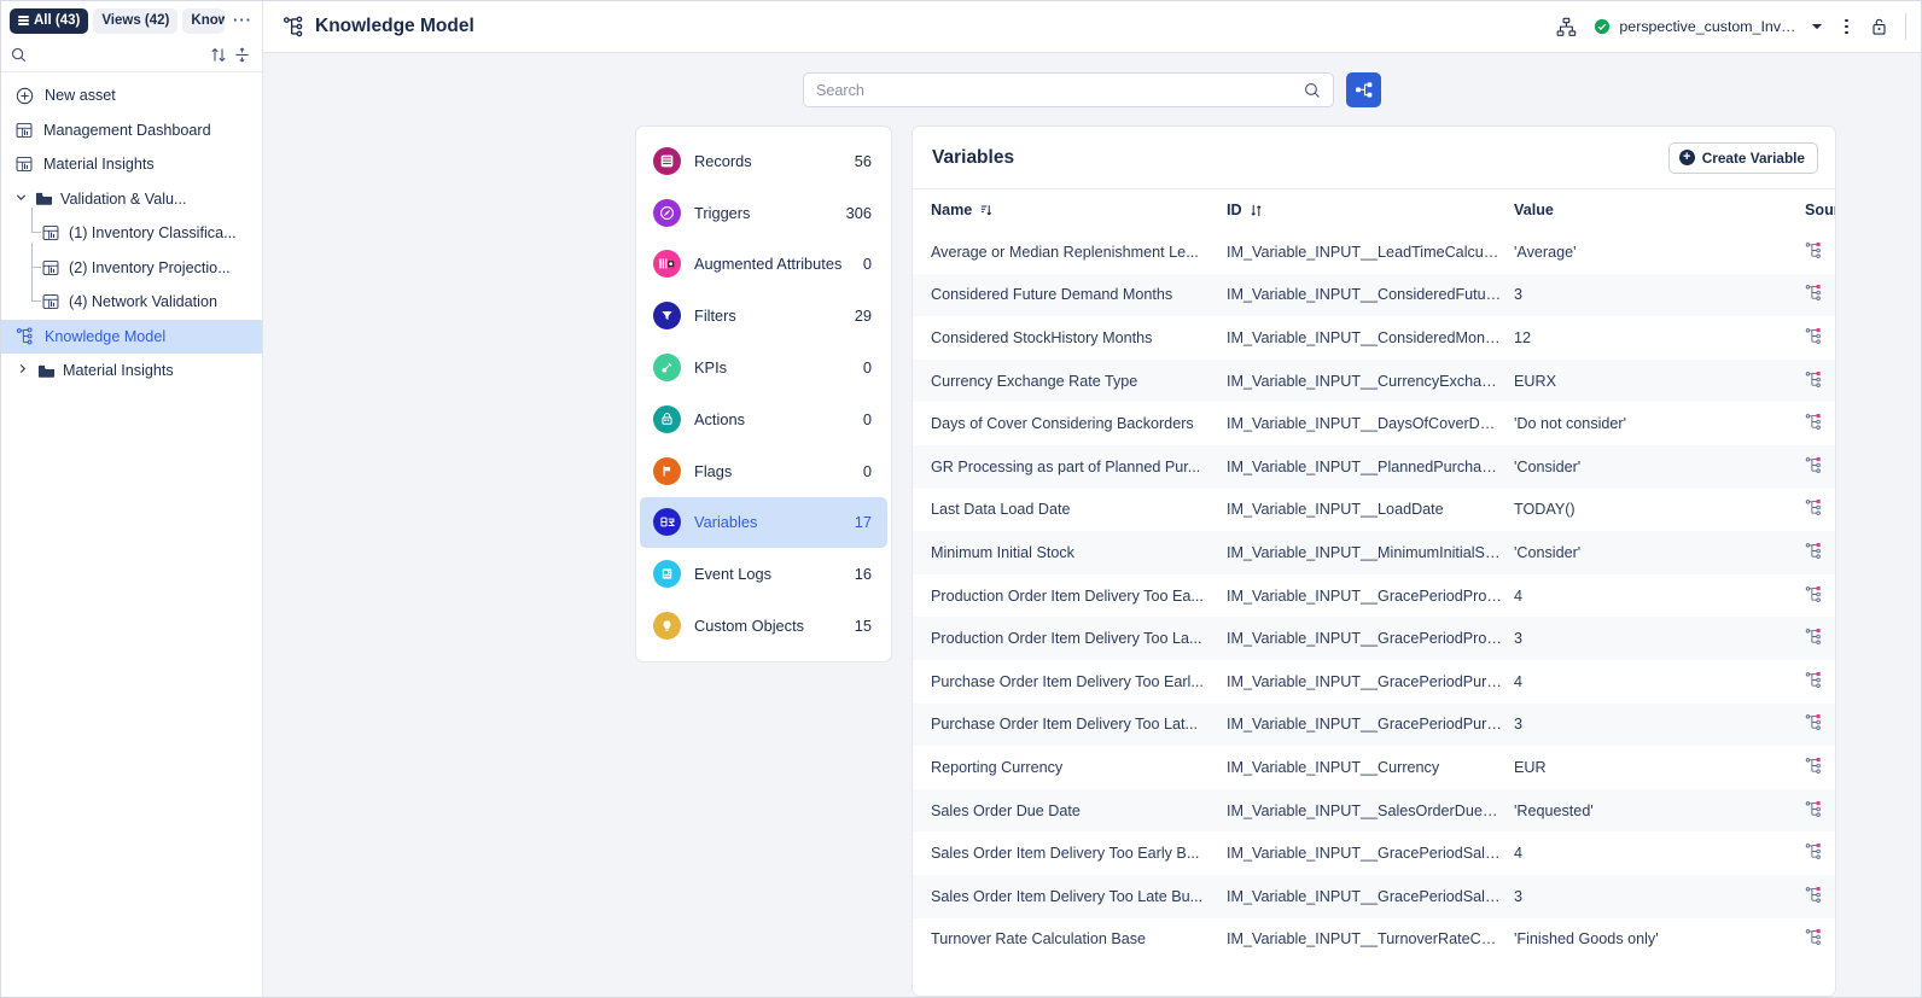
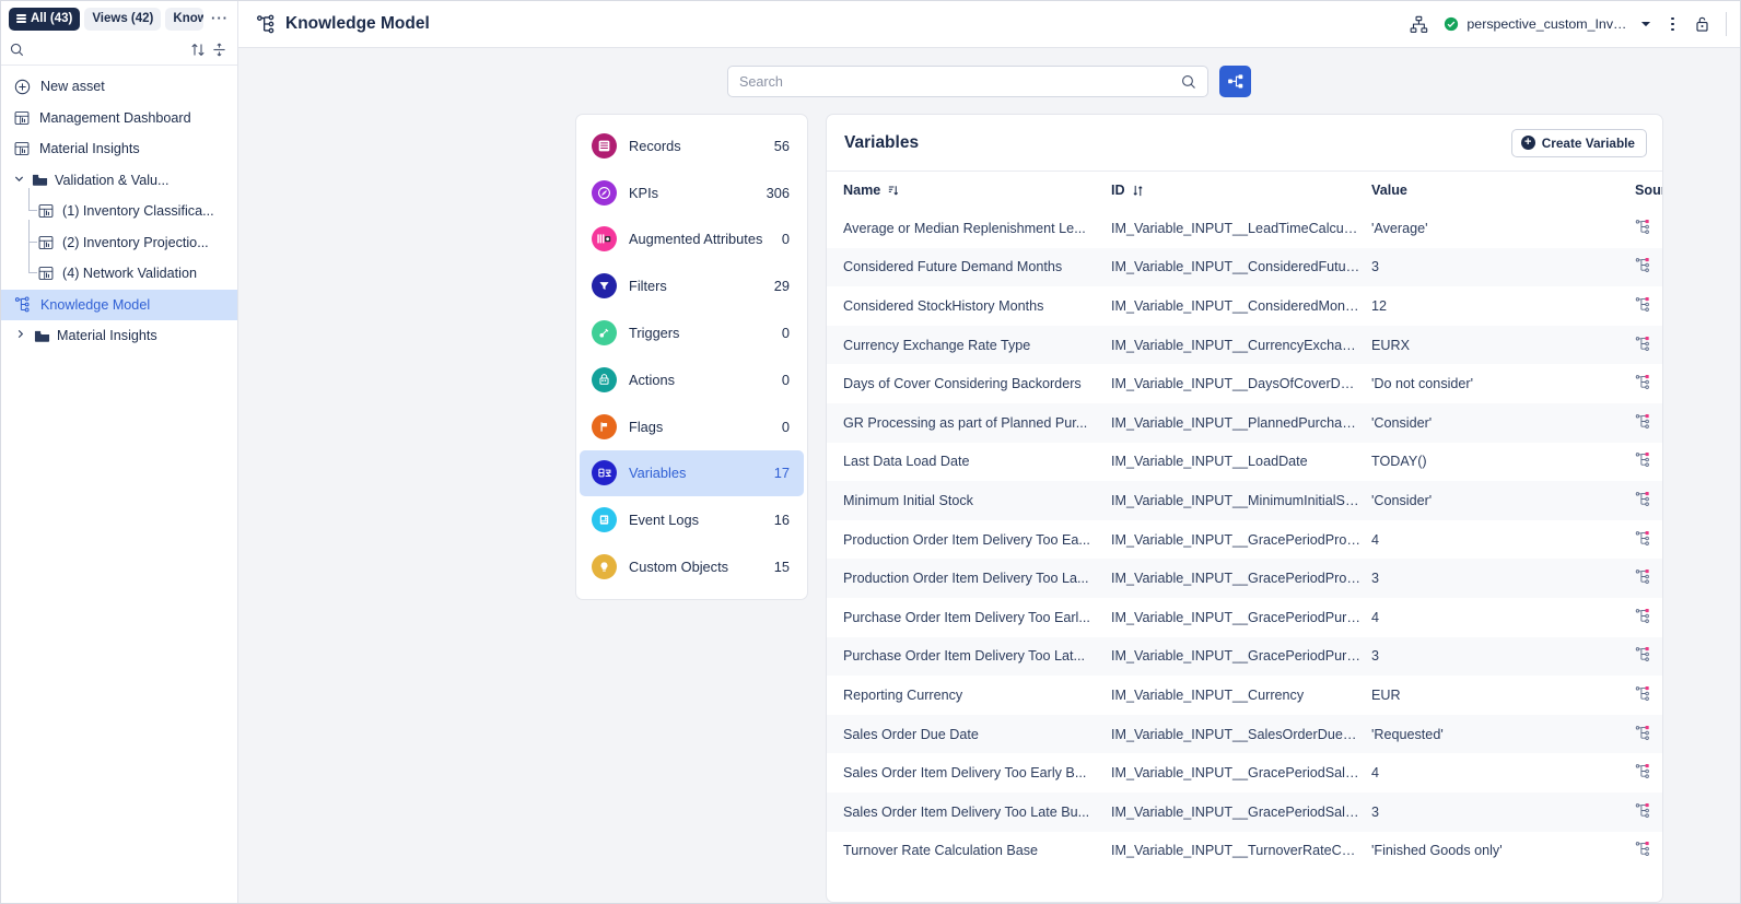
  All (43)
  Views (42)
  ···
  New asset
  Management Dashboard
  Material Insights
  Validation & Valu...
  (1) Inventory Classifica...
  (2) Inventory Projectio...
  (4) Network Validation
  Knowledge Model
  Material Insights
  Knowledge Model
  perspective_custom_Inven.
  Search
  Records
  56
- Triggers
+ KPIs
  306
  Augmented Attributes
  0
  Filters
  29
- KPIs
+ Triggers
  0
  Actions
  0
  Flags
  0
  Variables
  17
  Event Logs
  16
  Custom Objects
  15
  Variables
  +
  Create Variable
  Name
  ID
  Value
  Average or Median Replenishment Le...
  IM_Variable_INPUT__LeadTimeCalculat...
  'Average'
  Considered Future Demand Months
  IM_Variable_INPUT__ConsideredFuture...
  3
  Considered StockHistory Months
  IM_Variable_INPUT__ConsideredMonths
  12
  Currency Exchange Rate Type
  IM_Variable_INPUT__CurrencyExchang...
  EURX
  Days of Cover Considering Backorders
  IM_Variable_INPUT__DaysOfCoverDue...
  'Do not consider'
  GR Processing as part of Planned Pur...
  IM_Variable_INPUT__PlannedPurchase...
  'Consider'
  Last Data Load Date
  IM_Variable_INPUT__LoadDate
  TODAY()
  Minimum Initial Stock
  IM_Variable_INPUT__MinimumInitialSto...
  'Consider'
  Production Order Item Delivery Too Ea...
  IM_Variable_INPUT__GracePeriodProd...
  4
  Production Order Item Delivery Too La...
  IM_Variable_INPUT__GracePeriodProd...
  3
  Purchase Order Item Delivery Too Earl...
  IM_Variable_INPUT__GracePeriodPurch...
  4
  Purchase Order Item Delivery Too Lat...
  IM_Variable_INPUT__GracePeriodPurch...
  3
  Reporting Currency
  IM_Variable_INPUT__Currency
  EUR
  Sales Order Due Date
  IM_Variable_INPUT__SalesOrderDueDate
  'Requested'
  Sales Order Item Delivery Too Early B...
  IM_Variable_INPUT__GracePeriodSales...
  4
  Sales Order Item Delivery Too Late Bu...
  IM_Variable_INPUT__GracePeriodSales...
  3
  Turnover Rate Calculation Base
  IM_Variable_INPUT__TurnoverRateCon...
  'Finished Goods only'
